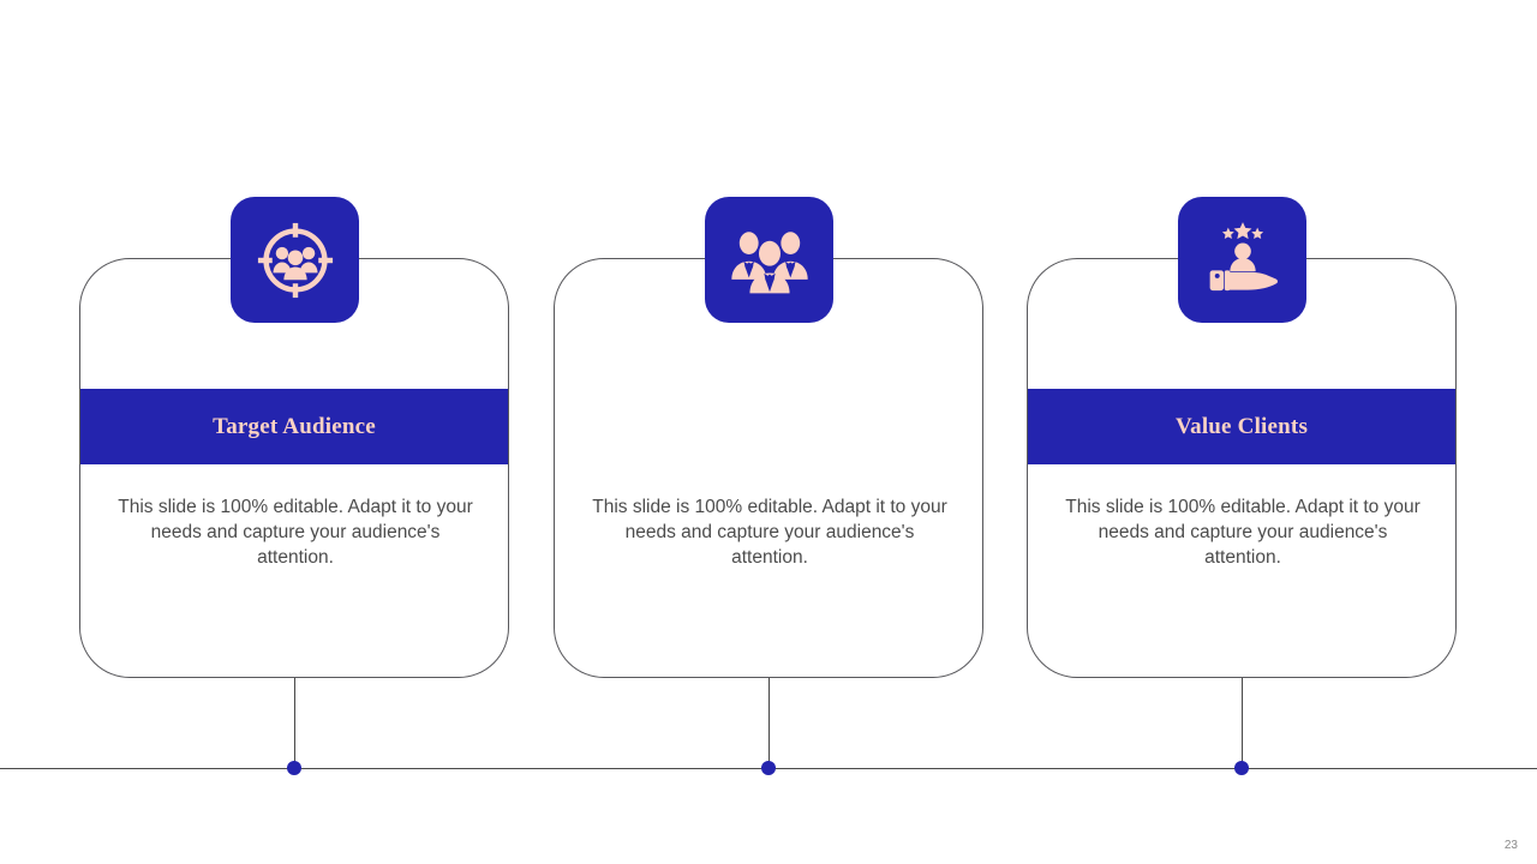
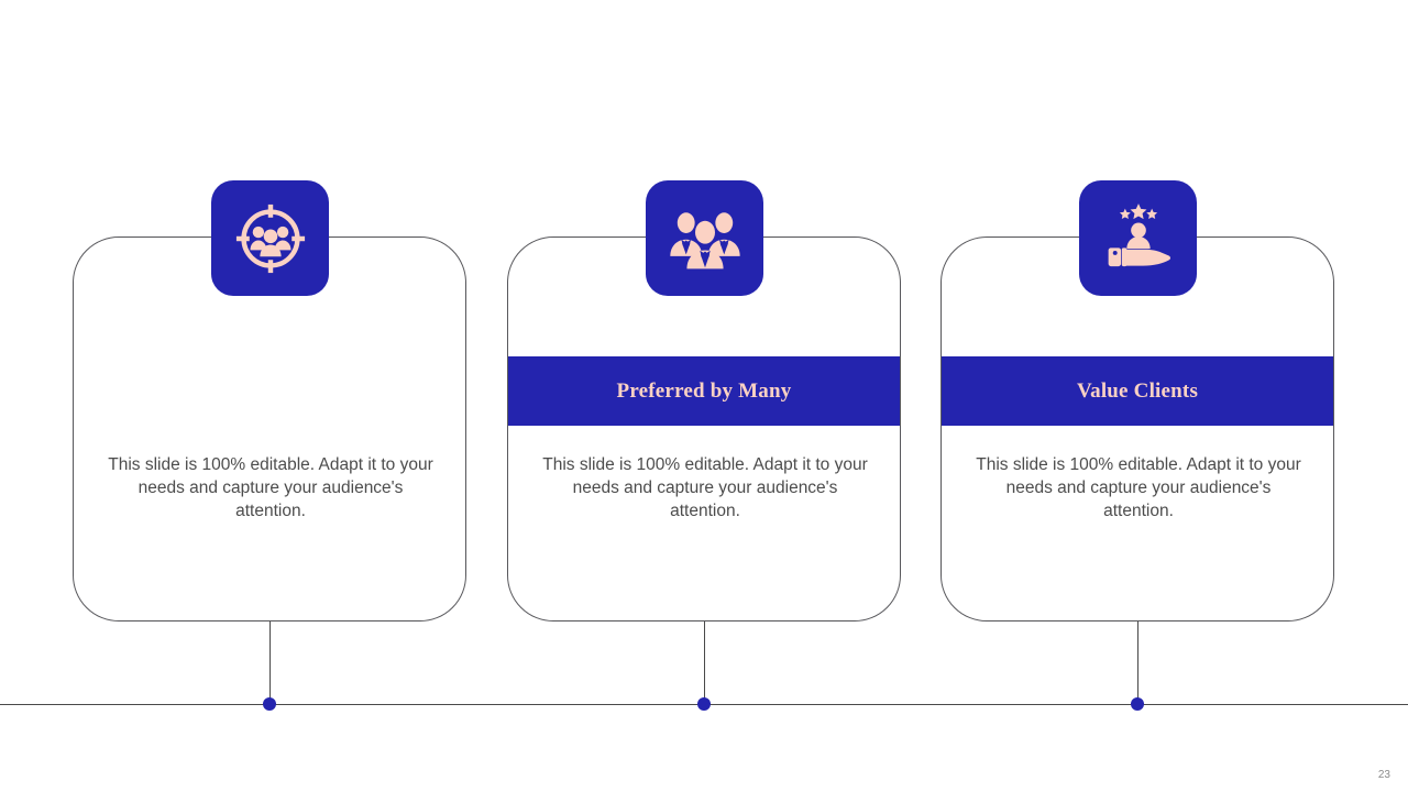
- Target Audience
  This slide is 100% editable. Adapt it to your needs and capture your audience's attention.
+ Preferred by Many
  This slide is 100% editable. Adapt it to your needs and capture your audience's attention.
  Value Clients
  This slide is 100% editable. Adapt it to your needs and capture your audience's attention.
  23
